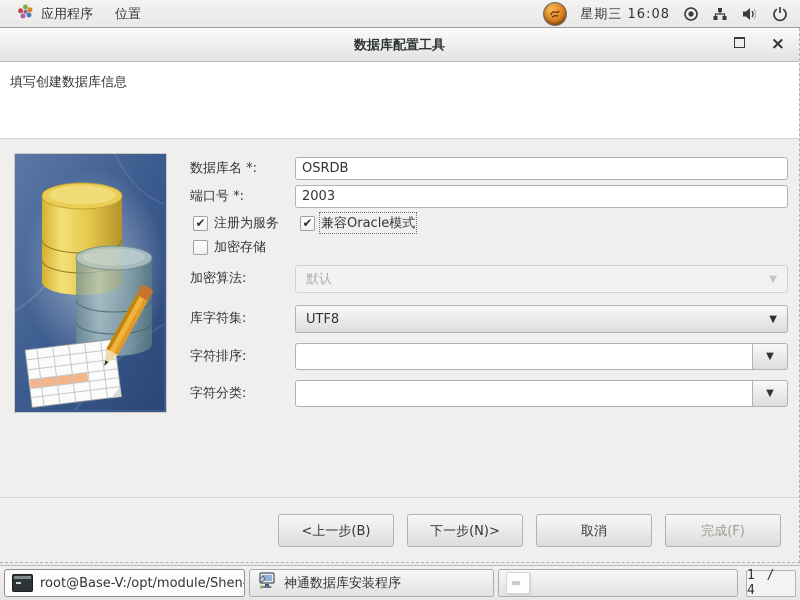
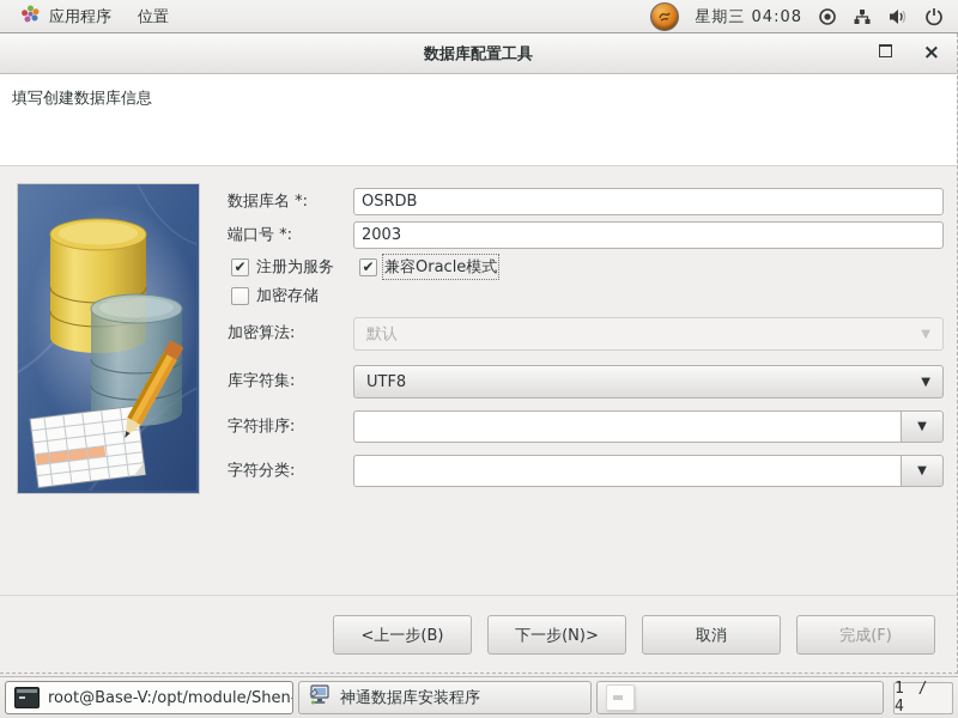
  应用程序
  位置
- 星期三 16:08
+ 星期三 04:08
  数据库配置工具
  ×
  填写创建数据库信息
  数据库名 *:
  OSRDB
  端口号 *:
  2003
  ✔
  注册为服务
  ✔
  兼容Oracle模式
  加密存储
  加密算法:
  默认
  ▼
  库字符集:
  UTF8
  ▼
  字符排序:
  ▼
  字符分类:
  ▼
  <上一步(B)
  下一步(N)>
  取消
  完成(F)
  root@Base-V:/opt/module/Shen
  神通数据库安装程序
  1 / 4
